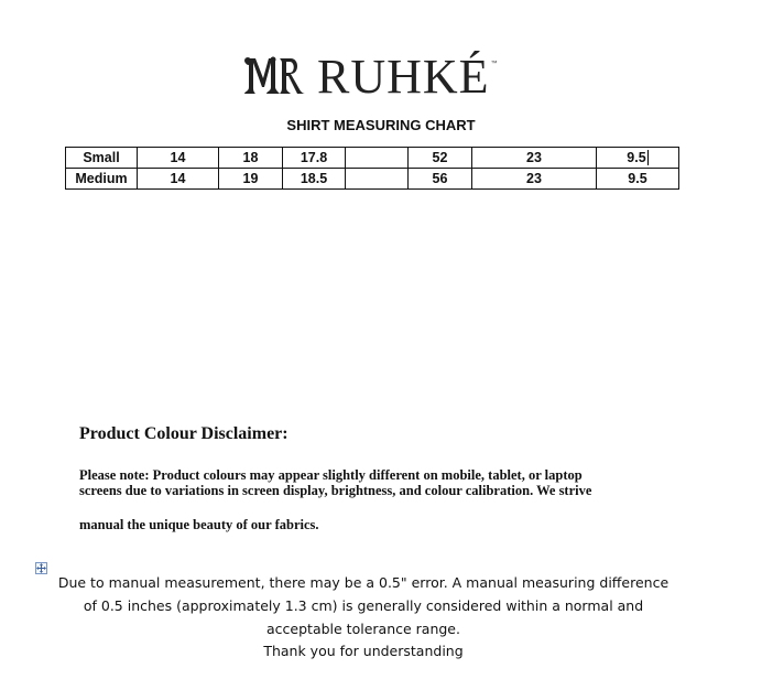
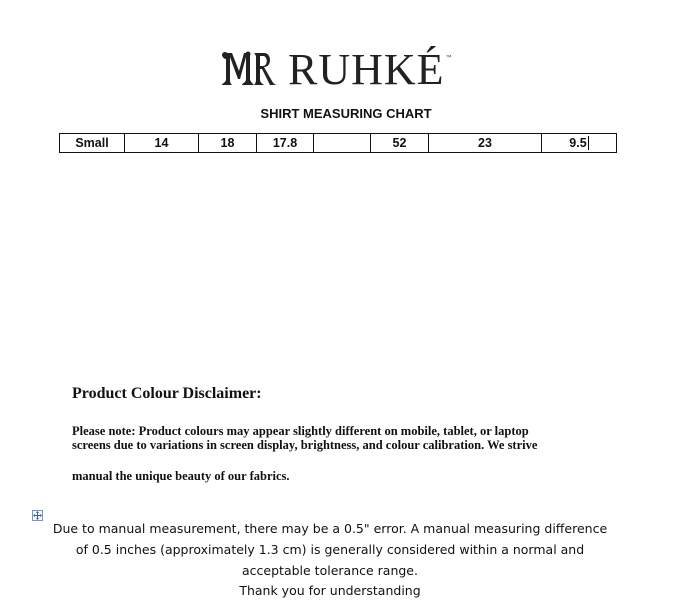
  RUHKÉ
  SHIRT MEASURING CHART
  Small	14	18	17.8		52	23	9.5
- Medium	14	19	18.5		56	23	9.5
  Product Colour Disclaimer:
  Please note: Product colours may appear slightly different on mobile, tablet, or laptop
  screens due to variations in screen display, brightness, and colour calibration. We strive
  manual the unique beauty of our fabrics.
  Due to manual measurement, there may be a 0.5" error. A manual measuring difference
  of 0.5 inches (approximately 1.3 cm) is generally considered within a normal and
  acceptable tolerance range.
  Thank you for understanding
